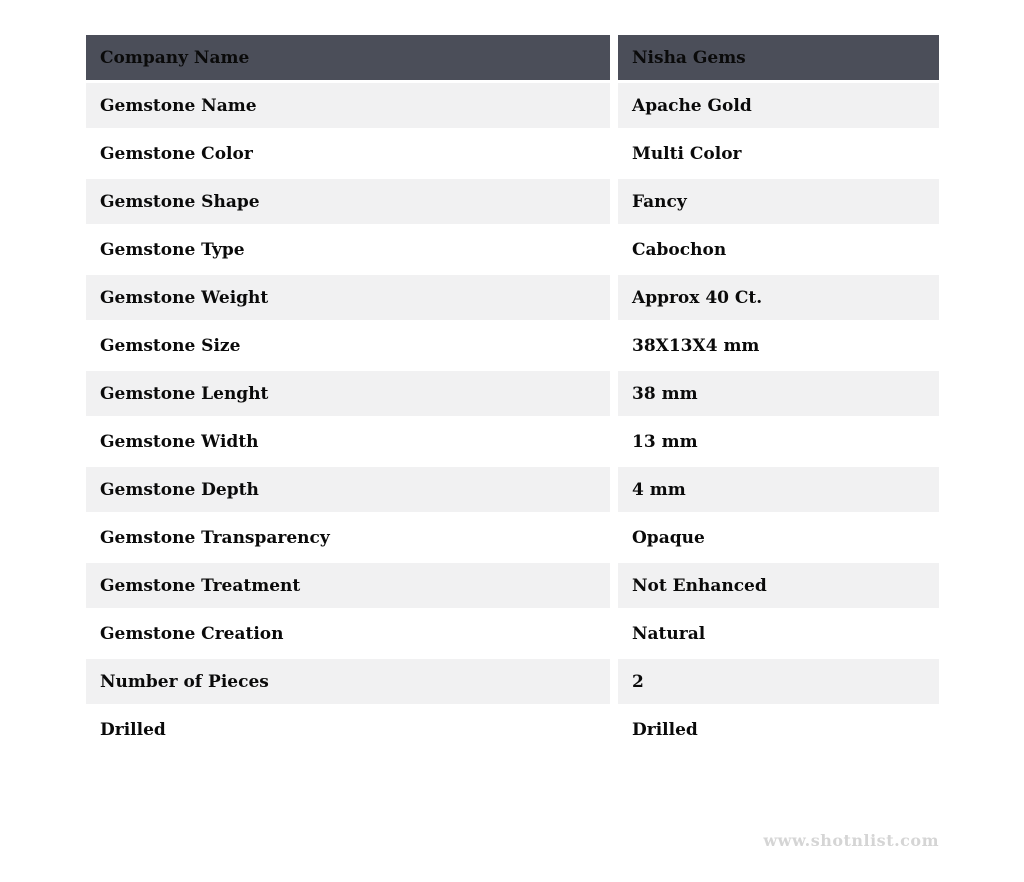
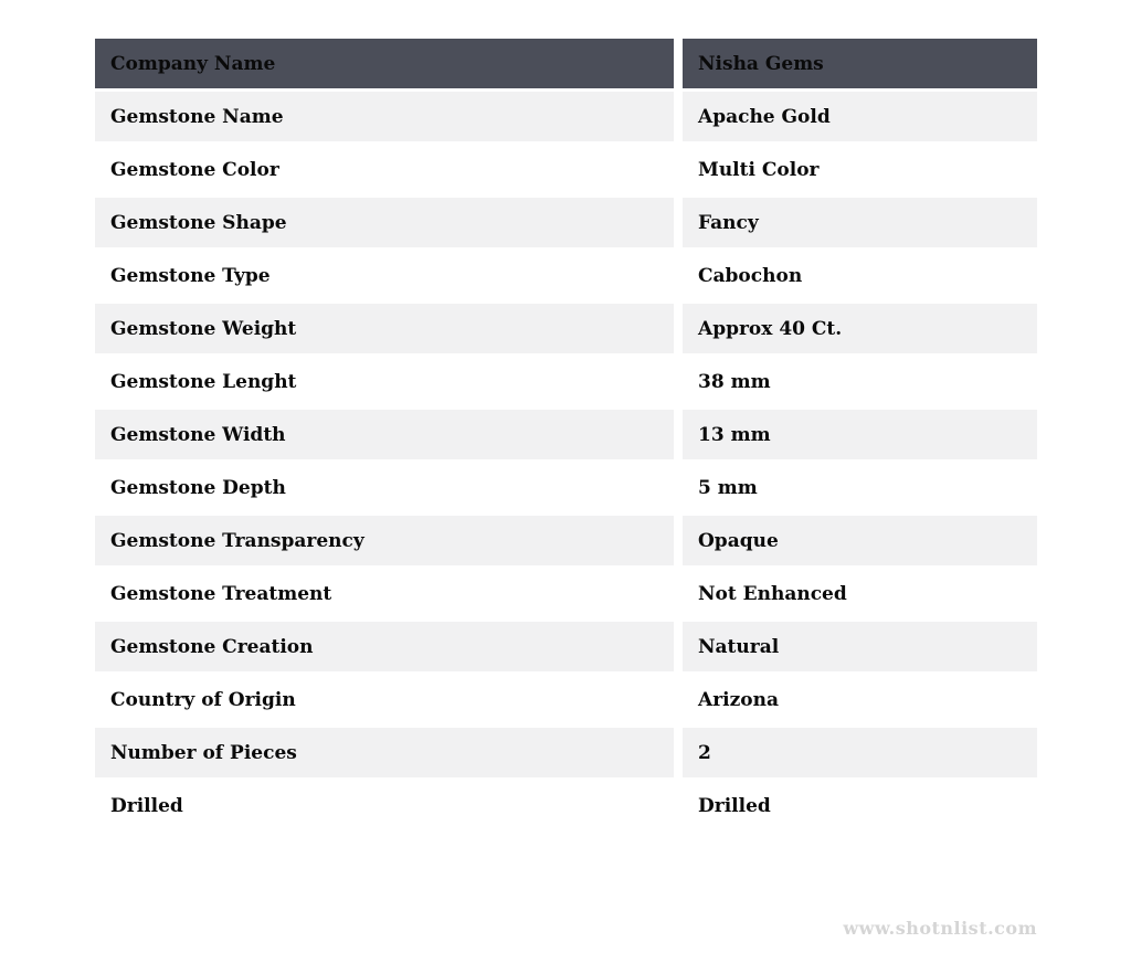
  Company Name	Nisha Gems
  Gemstone Name	Apache Gold
  Gemstone Color	Multi Color
  Gemstone Shape	Fancy
  Gemstone Type	Cabochon
  Gemstone Weight	Approx 40 Ct.
- Gemstone Size	38X13X4 mm
  Gemstone Lenght	38 mm
  Gemstone Width	13 mm
- Gemstone Depth	4 mm
+ Gemstone Depth	5 mm
  Gemstone Transparency	Opaque
  Gemstone Treatment	Not Enhanced
  Gemstone Creation	Natural
+ Country of Origin	Arizona
  Number of Pieces	2
  Drilled	Drilled
  www.shotnlist.com
